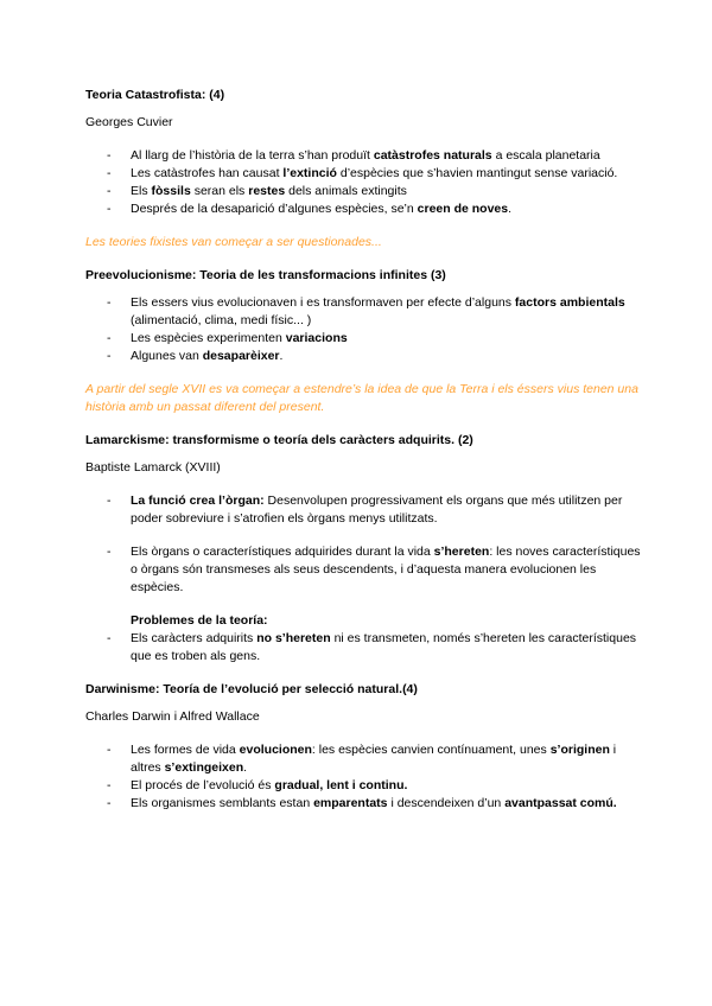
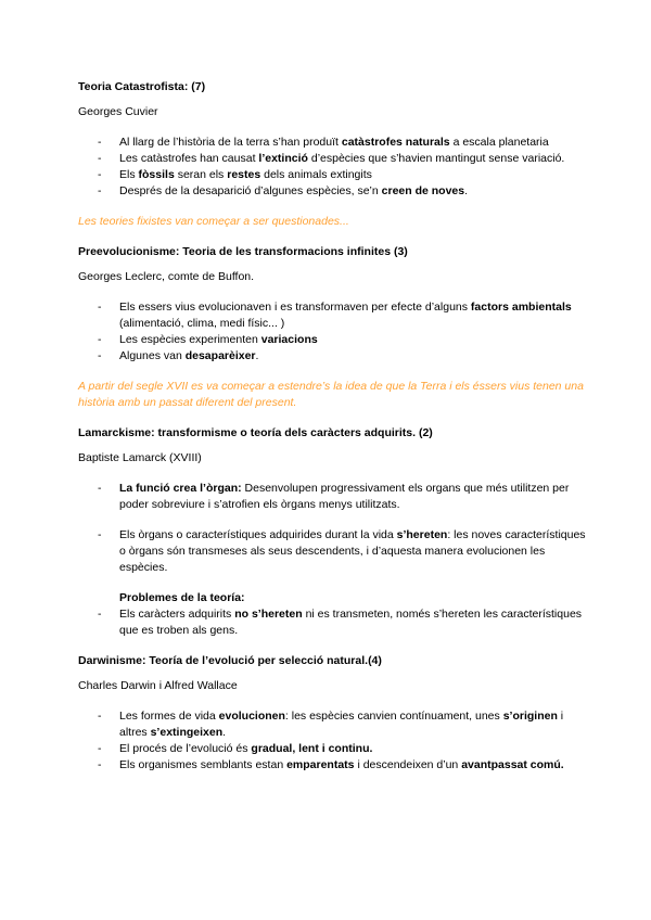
- Teoria Catastrofista: (4)
+ Teoria Catastrofista: (7)
  Georges Cuvier
  -
  Al llarg de l’història de la terra s’han produït catàstrofes naturals a escala planetaria
  -
  Les catàstrofes han causat l’extinció d’espècies que s’havien mantingut sense variació.
  -
  Els fòssils seran els restes dels animals extingits
  -
  Després de la desaparició d’algunes espècies, se’n creen de noves.
  Les teories fixistes van começar a ser questionades...
  Preevolucionisme: Teoria de les transformacions infinites (3)
+ Georges Leclerc, comte de Buffon.
  -
  Els essers vius evolucionaven i es transformaven per efecte d’alguns factors ambientals (alimentació, clima, medi físic... )
  -
  Les espècies experimenten variacions
  -
  Algunes van desaparèixer.
  A partir del segle XVII es va começar a estendre’s la idea de que la Terra i els éssers vius tenen una història amb un passat diferent del present.
  Lamarckisme: transformisme o teoría dels caràcters adquirits. (2)
  Baptiste Lamarck (XVIII)
  -
  La funció crea l’òrgan: Desenvolupen progressivament els organs que més utilitzen per poder sobreviure i s’atrofien els òrgans menys utilitzats.
  -
  Els òrgans o característiques adquirides durant la vida s’hereten: les noves característiques o òrgans són transmeses als seus descendents, i d’aquesta manera evolucionen les espècies.
  Problemes de la teoría:
  -
  Els caràcters adquirits no s’hereten ni es transmeten, només s’hereten les característiques que es troben als gens.
  Darwinisme: Teoría de l’evolució per selecció natural.(4)
  Charles Darwin i Alfred Wallace
  -
  Les formes de vida evolucionen: les espècies canvien contínuament, unes s’originen i altres s’extingeixen.
  -
  El procés de l’evolució és gradual, lent i continu.
  -
  Els organismes semblants estan emparentats i descendeixen d’un avantpassat comú.
